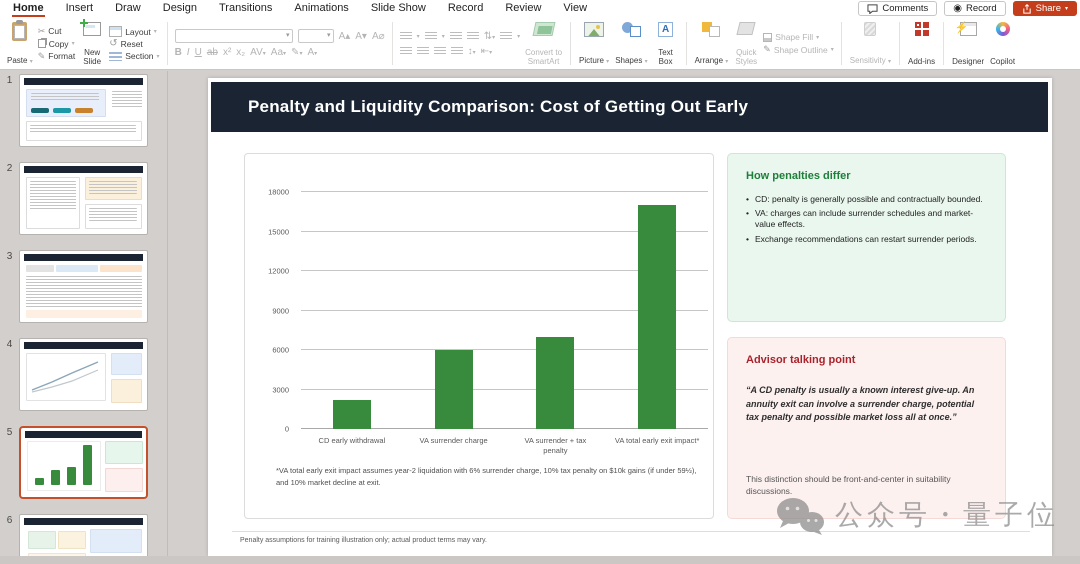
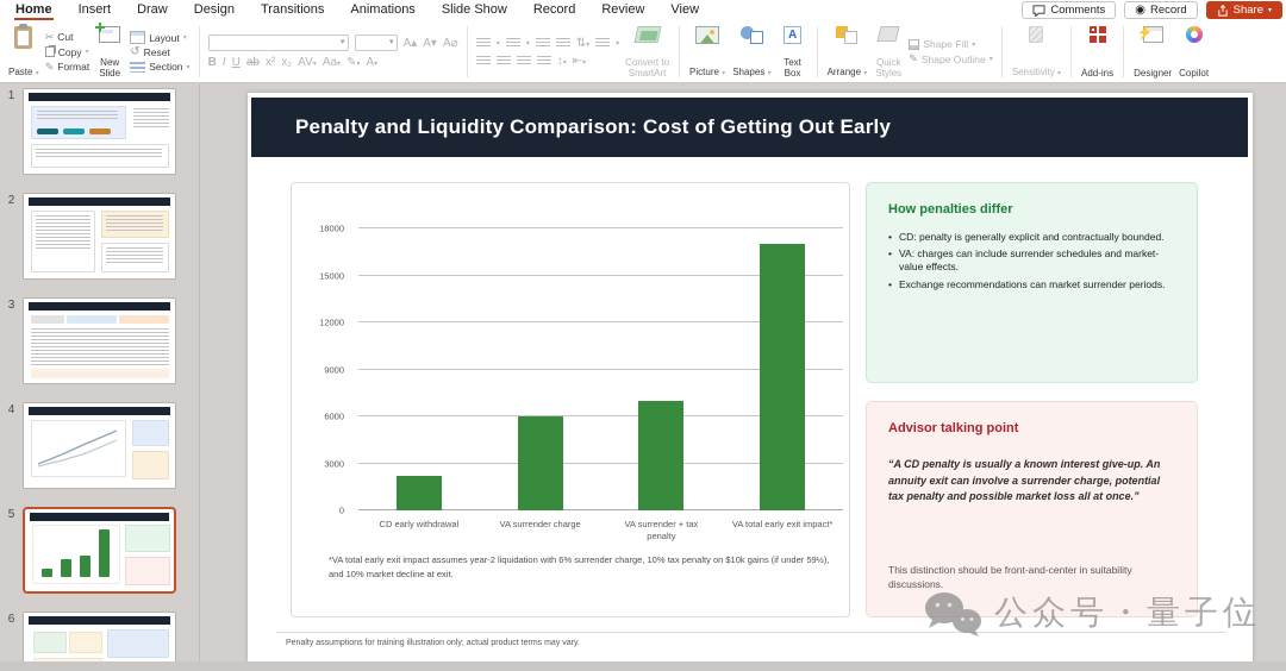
  Home
  Insert
  Draw
  Design
  Transitions
  Animations
  Slide Show
  Record
  Review
  View
  Comments
  ◉
  Record
  Share
  Paste
  ✂
  Cut
  Copy
  ✎
  Format
  New
  Slide
  Layout
  ↺
  Reset
  Section
  A▴
  A▾
  A⌀
  B
  I
  U
  ab
  x²
  x₂
  Convert to
  SmartArt
  Picture
  Shapes
  Text
  Box
  Arrange
  Quick
  Styles
  Shape Fill
  ✎
  Shape Outline
  Sensitivity
  Add-ins
  Designer
  Copilot
  1
  2
  3
  4
  5
  6
  Penalty and Liquidity Comparison: Cost of Getting Out Early
  0
  3000
  6000
  9000
  12000
  15000
  18000
  CD early withdrawal
  VA surrender charge
  VA surrender + tax penalty
  VA total early exit impact*
  *VA total early exit impact assumes year-2 liquidation with 6% surrender charge, 10% tax penalty on $10k gains (if under 59½), and 10% market decline at exit.
  How penalties differ
- CD: penalty is generally possible and contractually bounded.
+ CD: penalty is generally explicit and contractually bounded.
  VA: charges can include surrender schedules and market-value effects.
- Exchange recommendations can restart surrender periods.
+ Exchange recommendations can market surrender periods.
  Advisor talking point
  “A CD penalty is usually a known interest give-up. An annuity exit can involve a surrender charge, potential tax penalty and possible market loss all at once.”
  This distinction should be front-and-center in suitability discussions.
  公众号・量子位
